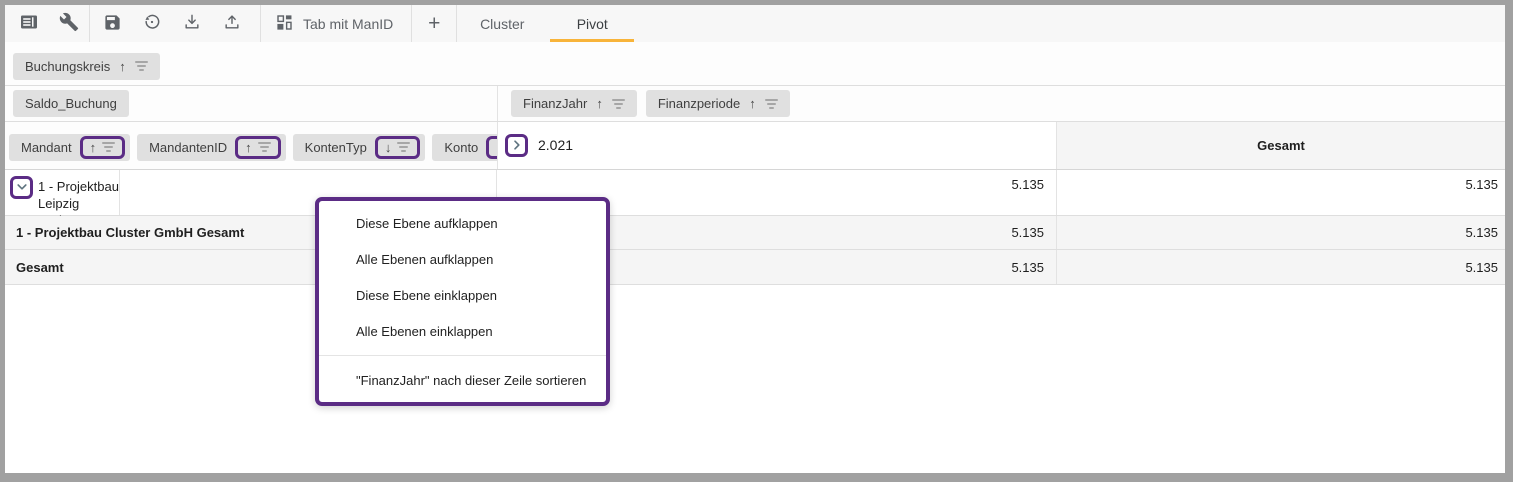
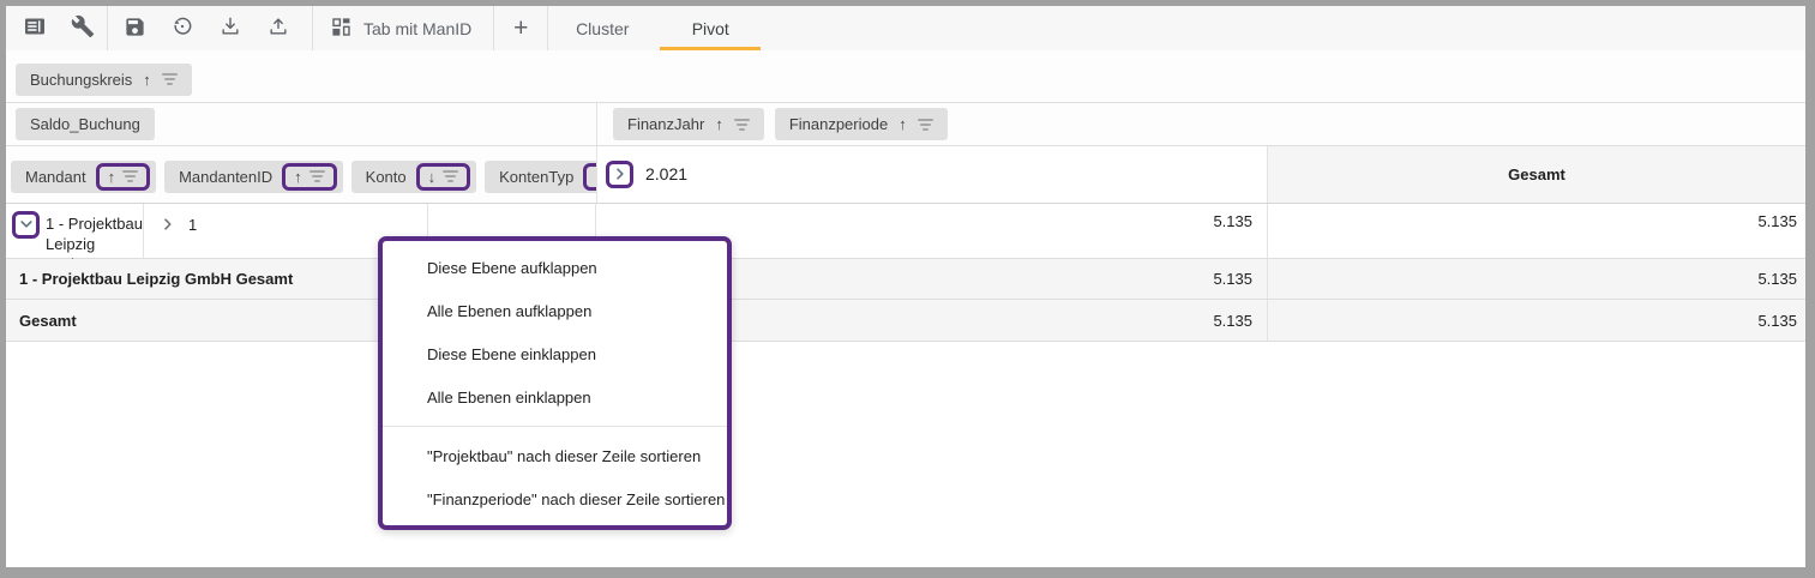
  Tab mit ManID
  +
  Cluster
  Pivot
  Buchungskreis
  ↑
  Saldo_Buchung
  FinanzJahr
  ↑
  Finanzperiode
  ↑
  Mandant
  ↑
  MandantenID
  ↑
- KontenTyp
+ Konto
  ↓
- Konto
+ KontenTyp
  2.021
  Gesamt
  1 - Projektbau Leipzig
+ 1
  5.135
  5.135
- 1 - Projektbau Cluster GmbH Gesamt
+ 1 - Projektbau Leipzig GmbH Gesamt
  5.135
  5.135
  Gesamt
  5.135
  5.135
  Diese Ebene aufklappen
  Alle Ebenen aufklappen
  Diese Ebene einklappen
  Alle Ebenen einklappen
- "FinanzJahr" nach dieser Zeile sortieren
+ "Projektbau" nach dieser Zeile sortieren
+ "Finanzperiode" nach dieser Zeile sortieren
